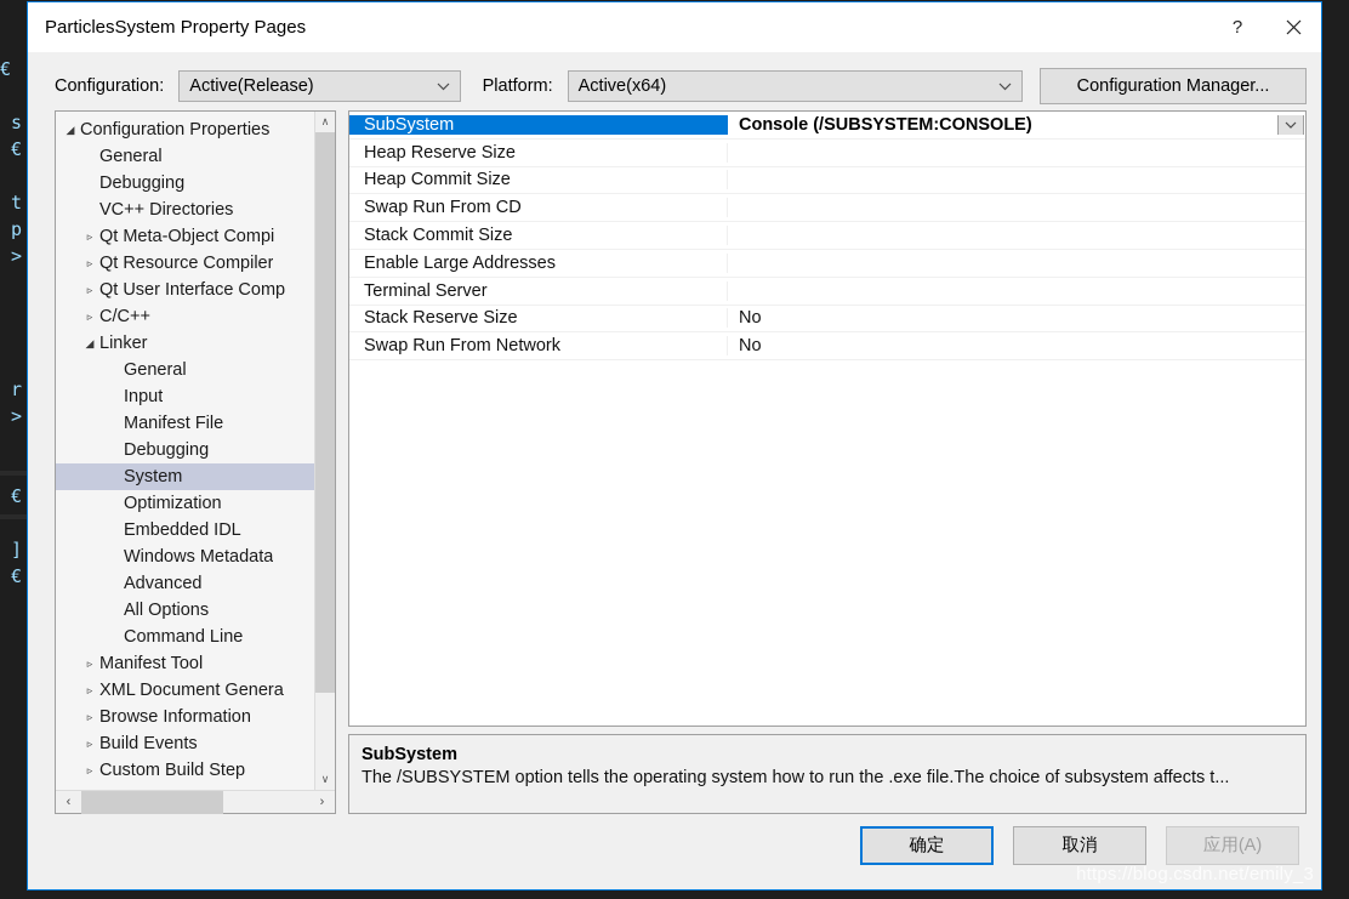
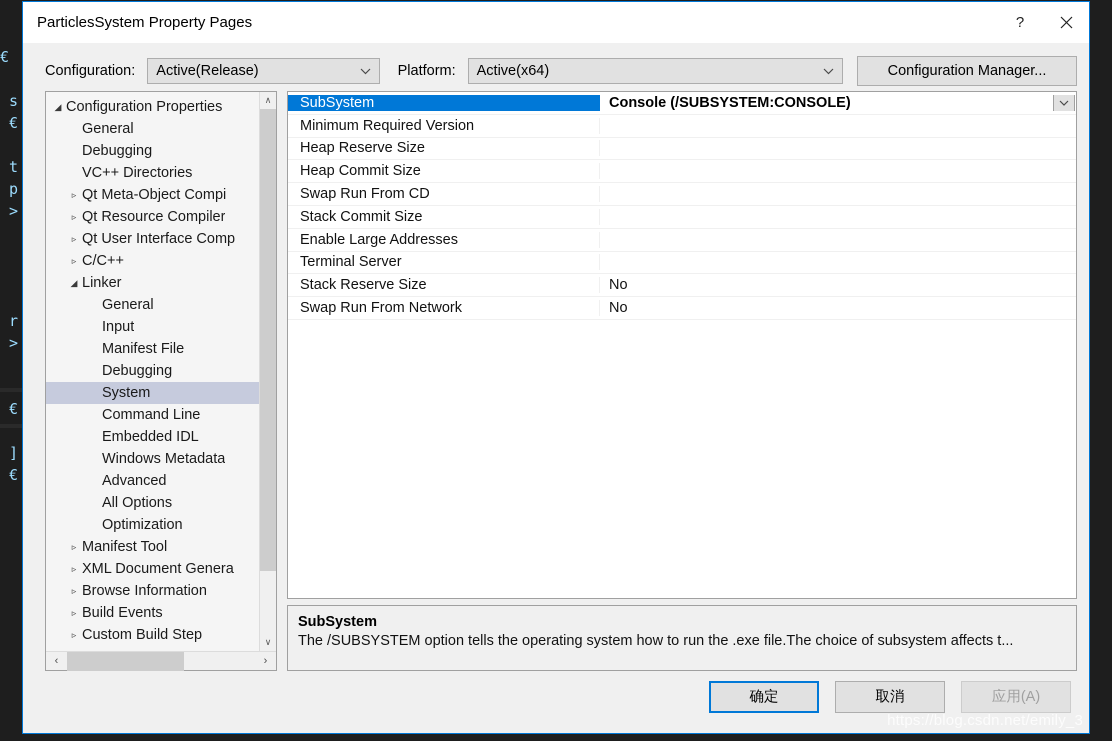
  €
  s
  €
  t
  p
  >
  r
  >
  €
  ]
  €
  ParticlesSystem Property Pages
  ?
  Configuration:
  Active(Release)
  Platform:
  Active(x64)
  Configuration Manager...
  ◢
  Configuration Properties
  General
  Debugging
  VC++ Directories
  ▹
  Qt Meta-Object Compi
  ▹
  Qt Resource Compiler
  ▹
  Qt User Interface Comp
  ▹
  C/C++
  ◢
  Linker
  General
  Input
  Manifest File
  Debugging
  System
- Optimization
+ Command Line
  Embedded IDL
  Windows Metadata
  Advanced
  All Options
- Command Line
+ Optimization
  ▹
  Manifest Tool
  ▹
  XML Document Genera
  ▹
  Browse Information
  ▹
  Build Events
  ▹
  Custom Build Step
  ∧
  ∨
  ‹
  ›
  SubSystem
  Console (/SUBSYSTEM:CONSOLE)
+ Minimum Required Version
  Heap Reserve Size
  Heap Commit Size
  Swap Run From CD
  Stack Commit Size
  Enable Large Addresses
  Terminal Server
  Stack Reserve Size
  No
  Swap Run From Network
  No
  SubSystem
  The /SUBSYSTEM option tells the operating system how to run the .exe file.The choice of subsystem affects t...
  确定
  取消
  应用(A)
  https://blog.csdn.net/emily_3
